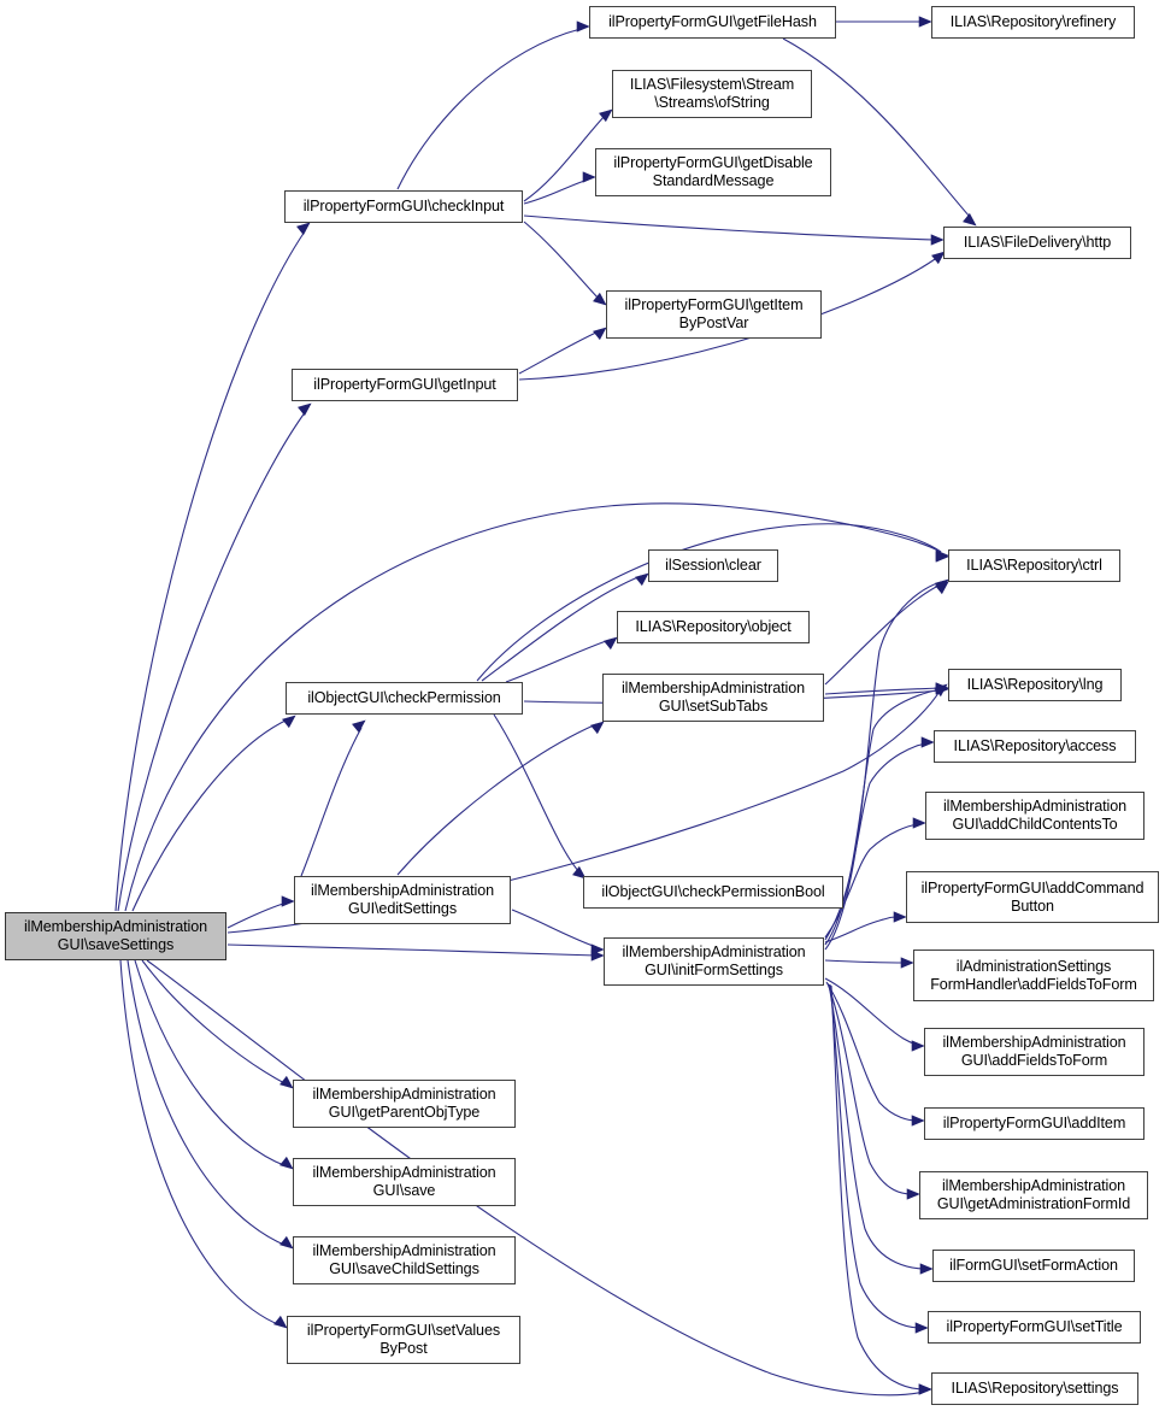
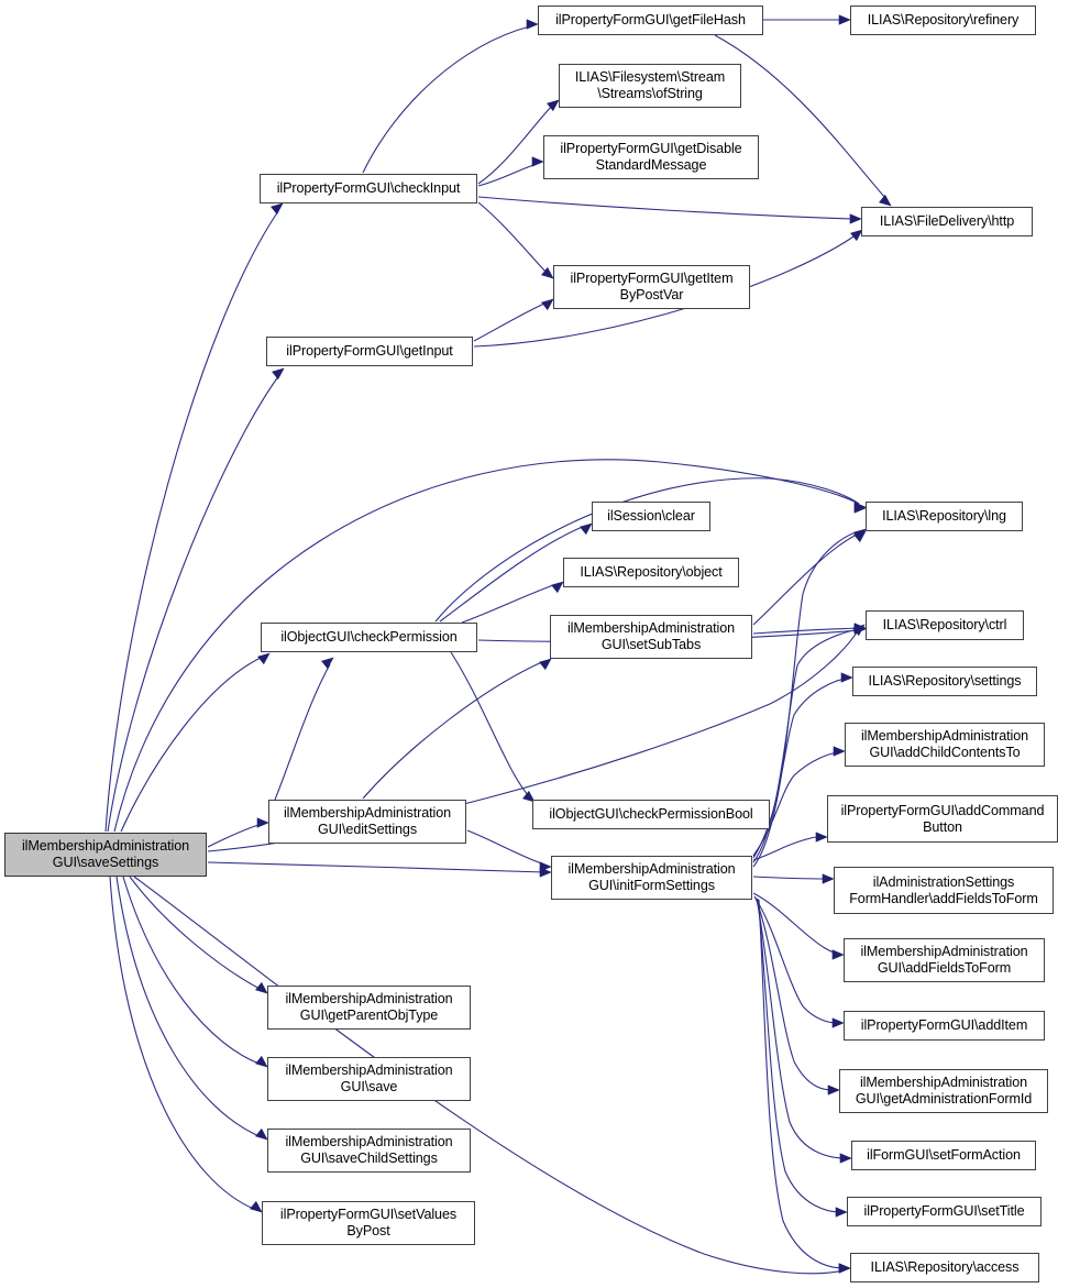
  ilPropertyFormGUI\getFileHash
  ILIAS\Repository\refinery
  ILIAS\Filesystem\Stream
  \Streams\ofString
  ilPropertyFormGUI\getDisable
  StandardMessage
  ilPropertyFormGUI\checkInput
  ILIAS\FileDelivery\http
  ilPropertyFormGUI\getItem
  ByPostVar
  ilPropertyFormGUI\getInput
- ILIAS\Repository\ctrl
+ ILIAS\Repository\lng
  ilSession\clear
  ILIAS\Repository\object
- ILIAS\Repository\lng
+ ILIAS\Repository\ctrl
  ilMembershipAdministration
  GUI\setSubTabs
  ilObjectGUI\checkPermission
- ILIAS\Repository\access
+ ILIAS\Repository\settings
  ilMembershipAdministration
  GUI\addChildContentsTo
  ilPropertyFormGUI\addCommand
  Button
  ilObjectGUI\checkPermissionBool
  ilMembershipAdministration
  GUI\editSettings
  ilMembershipAdministration
  GUI\saveSettings
  ilMembershipAdministration
  GUI\initFormSettings
  ilAdministrationSettings
  FormHandler\addFieldsToForm
  ilMembershipAdministration
  GUI\addFieldsToForm
  ilMembershipAdministration
  GUI\getParentObjType
  ilPropertyFormGUI\addItem
  ilMembershipAdministration
  GUI\save
  ilMembershipAdministration
  GUI\getAdministrationFormId
  ilMembershipAdministration
  GUI\saveChildSettings
  ilFormGUI\setFormAction
  ilPropertyFormGUI\setValues
  ByPost
  ilPropertyFormGUI\setTitle
- ILIAS\Repository\settings
+ ILIAS\Repository\access
